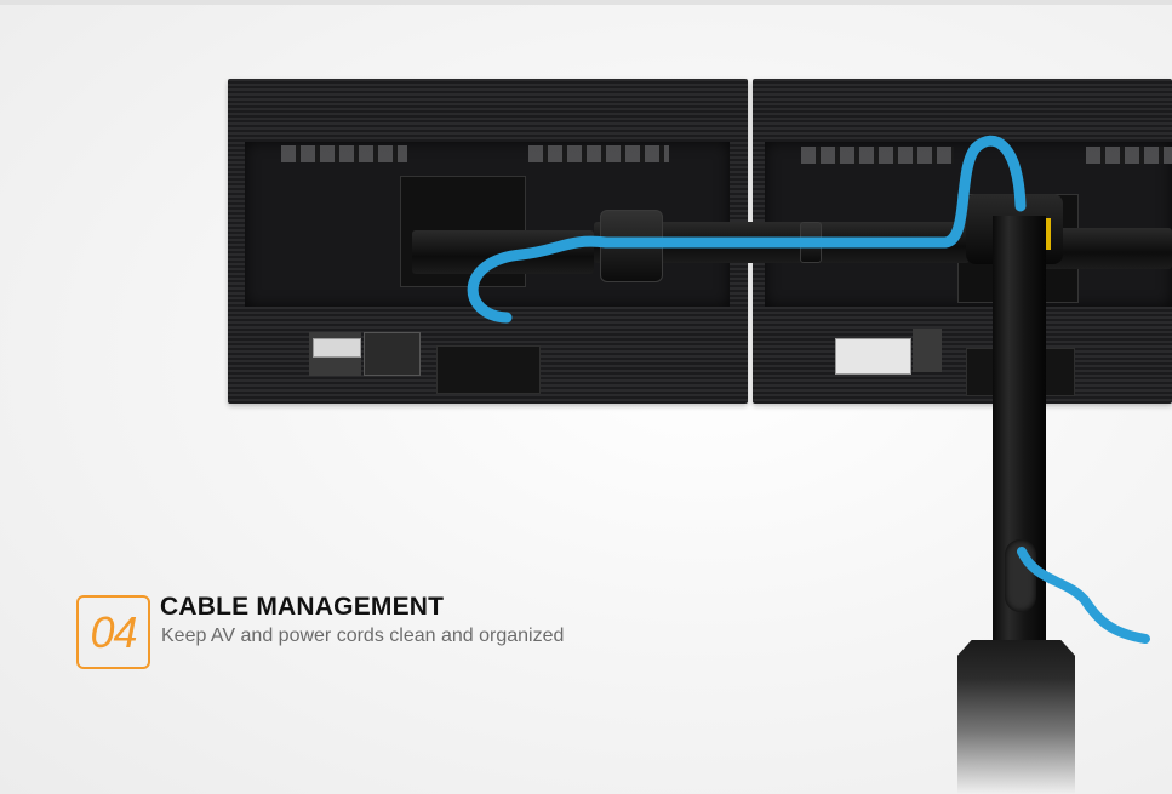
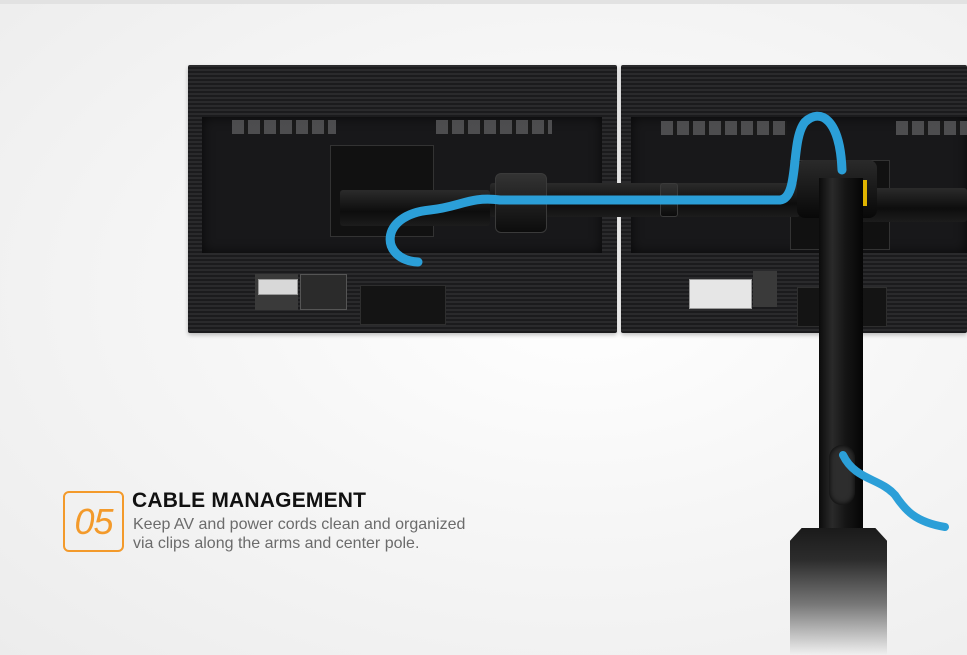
- 04
+ 05
  CABLE MANAGEMENT
  Keep AV and power cords clean and organized
+ via clips along the arms and center pole.
